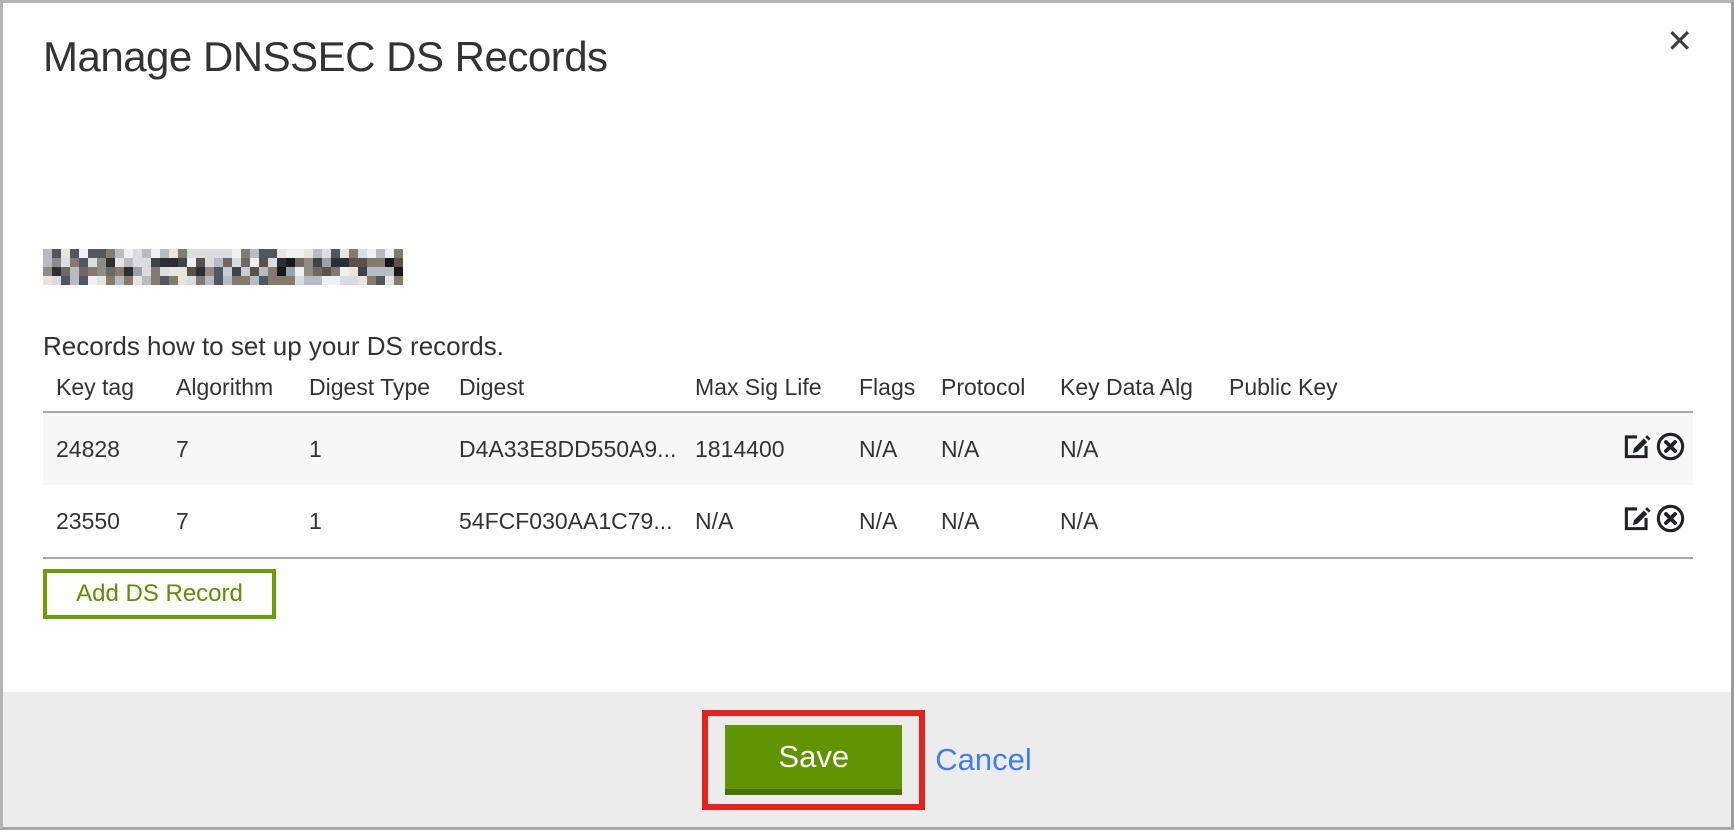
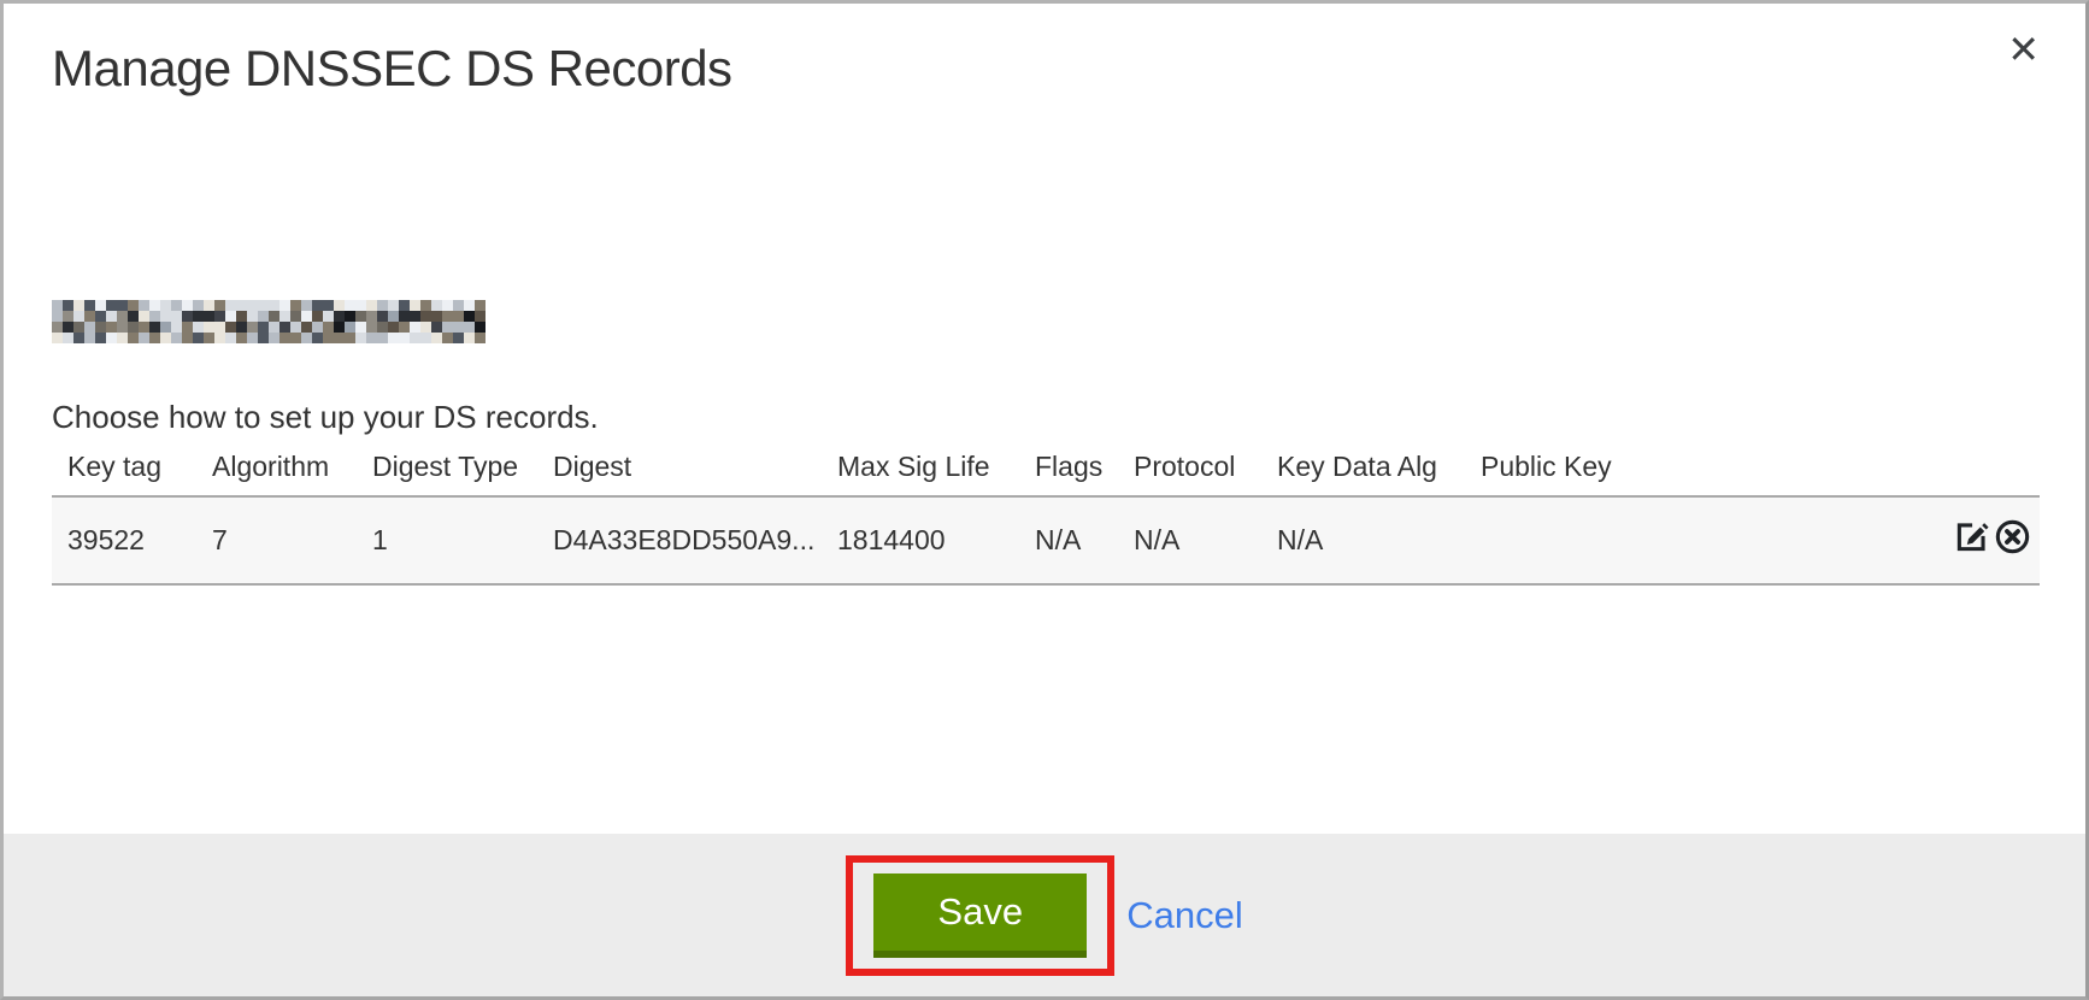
  ✕
  Manage DNSSEC DS Records
- Records how to set up your DS records.
+ Choose how to set up your DS records.
  Key tag	Algorithm	Digest Type	Digest	Max Sig Life	Flags	Protocol	Key Data Alg	Public Key
- 24828	7	1	D4A33E8DD550A9...	1814400	N/A	N/A	N/A
+ 39522	7	1	D4A33E8DD550A9...	1814400	N/A	N/A	N/A
- 23550	7	1	54FCF030AA1C79...	N/A	N/A	N/A	N/A
- Add DS Record
  Save
  Cancel
